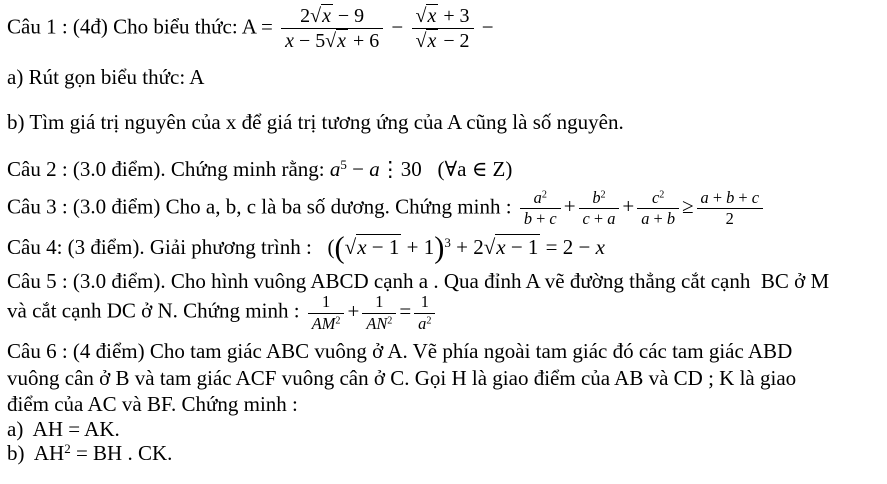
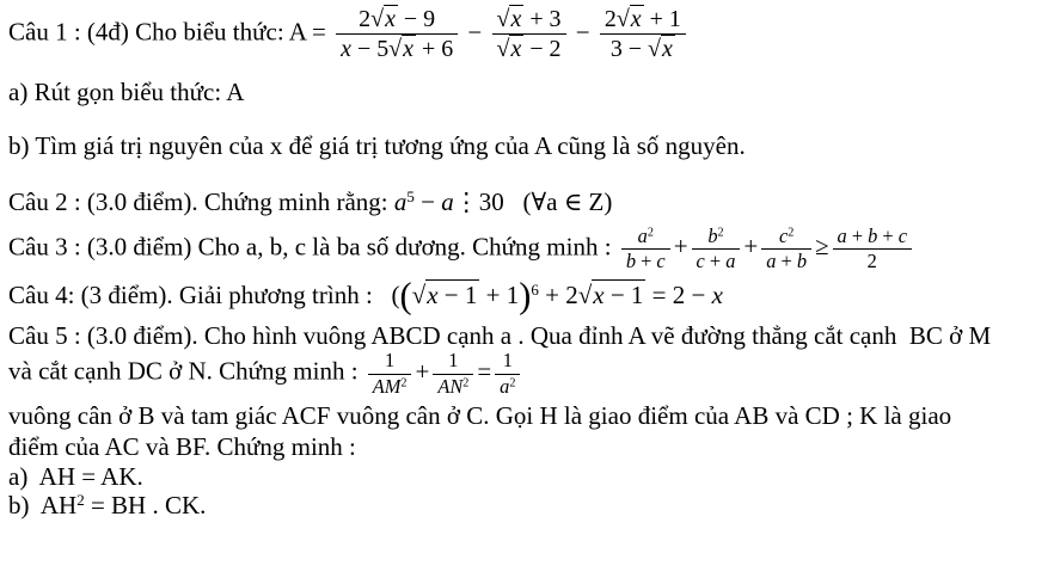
  Câu 1 : (4đ) Cho biểu thức: A =
  2√x − 9
  x − 5√x + 6
  −
  √x + 3
  √x − 2
  −
+ 2√x + 1
+ 3 − √x
  a) Rút gọn biểu thức: A
  b) Tìm giá trị nguyên của x để giá trị tương ứng của A cũng là số nguyên.
  Câu 2 : (3.0 điểm). Chứng minh rằng: a5 − a⋮30 (∀a ∈ Z)
  Câu 3 : (3.0 điểm) Cho a, b, c là ba số dương. Chứng minh :
  a2
  b + c
  +
  b2
  c + a
  +
  c2
  a + b
  ≥
  a + b + c
  2
- Câu 4: (3 điểm). Giải phương trình : ((√x − 1 + 1)3 + 2√x − 1 = 2 − x
+ Câu 4: (3 điểm). Giải phương trình : ((√x − 1 + 1)6 + 2√x − 1 = 2 − x
  Câu 5 : (3.0 điểm). Cho hình vuông ABCD cạnh a . Qua đỉnh A vẽ đường thẳng cắt cạnh BC ở M
  và cắt cạnh DC ở N. Chứng minh :
  1
  AM2
  +
  1
  AN2
  =
  1
  a2
- Câu 6 : (4 điểm) Cho tam giác ABC vuông ở A. Vẽ phía ngoài tam giác đó các tam giác ABD
  vuông cân ở B và tam giác ACF vuông cân ở C. Gọi H là giao điểm của AB và CD ; K là giao
  điểm của AC và BF. Chứng minh :
  a) AH = AK.
  b) AH2 = BH . CK.
